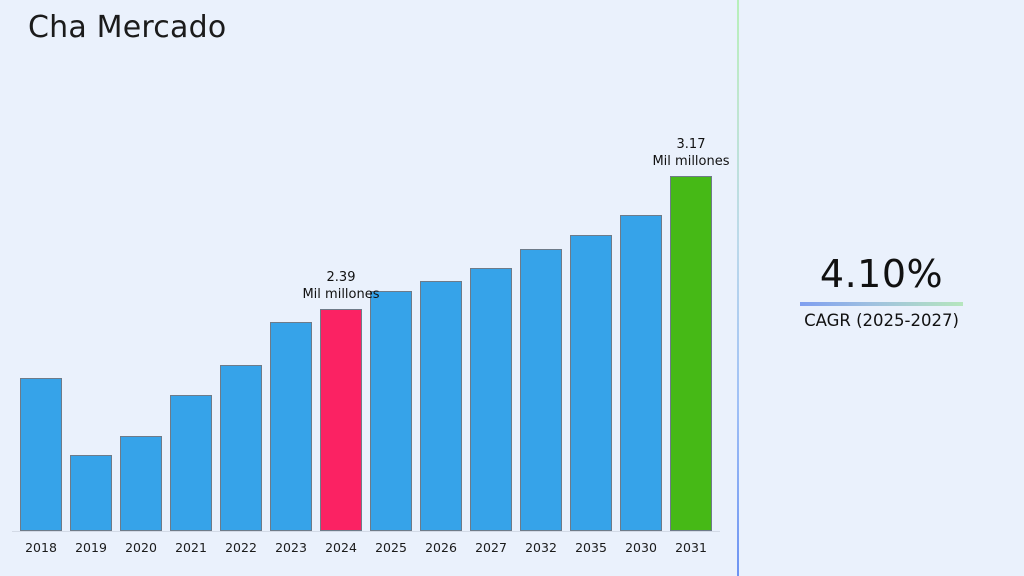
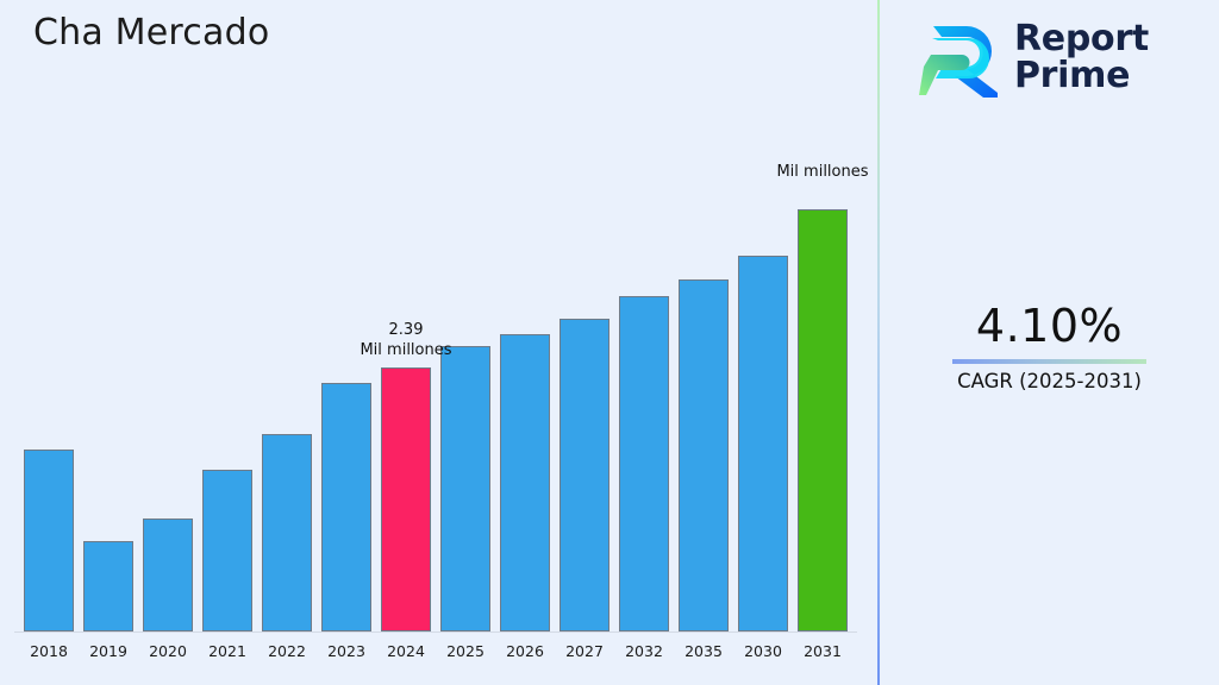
  Cha Mercado
  2018
  2019
  2020
  2021
  2022
  2023
  2024
  2025
  2026
  2027
  2032
  2035
  2030
  2031
  2.39
  Mil millones
- 3.17
  Mil millones
+ Report
+ Prime
  4.10%
- CAGR (2025-2027)
+ CAGR (2025-2031)
